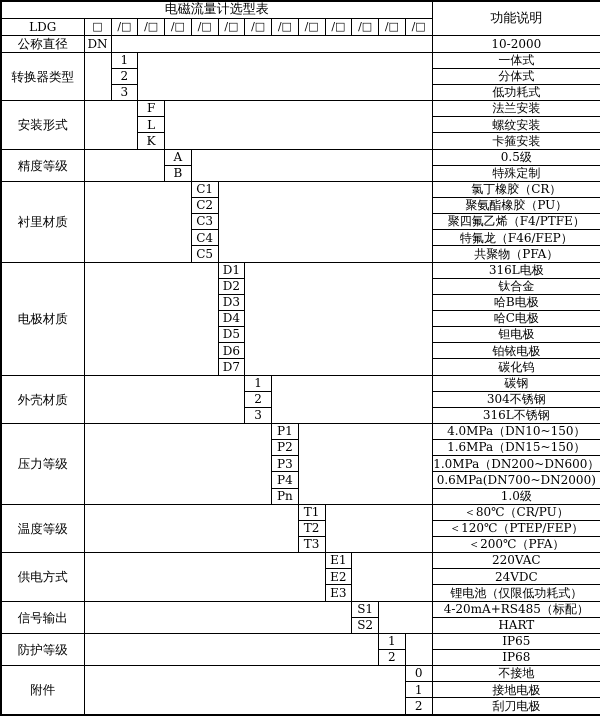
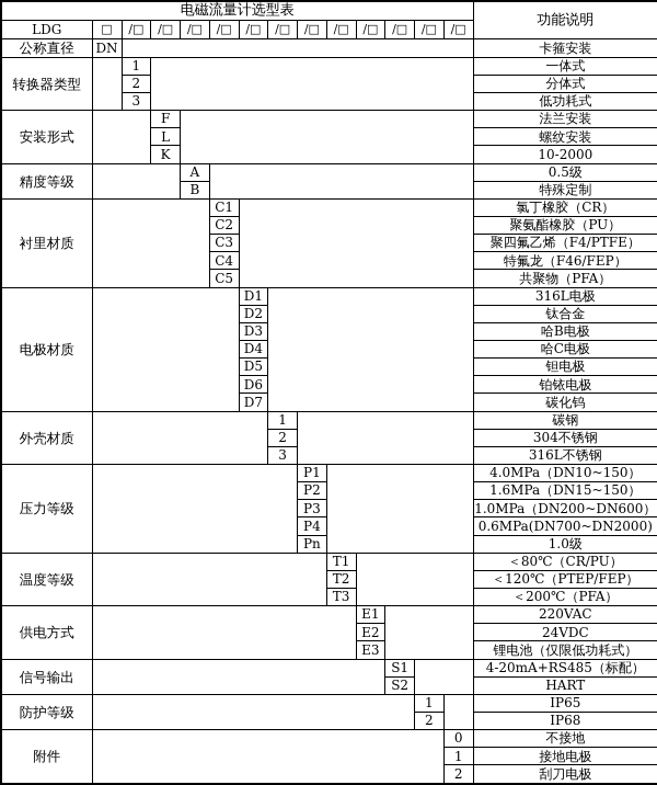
  电磁流量计选型表	功能说明
  LDG	□	/□	/□	/□	/□	/□	/□	/□	/□	/□	/□	/□	/□
- 公称直径	DN		10-2000
+ 公称直径	DN		卡箍安装
  转换器类型		1		一体式
  2	分体式
  3	低功耗式
  安装形式		F		法兰安装
  L	螺纹安装
- K	卡箍安装
+ K	10-2000
  精度等级		A		0.5级
  B	特殊定制
  衬里材质		C1		氯丁橡胶（CR）
  C2	聚氨酯橡胶（PU）
  C3	聚四氟乙烯（F4/PTFE）
  C4	特氟龙（F46/FEP）
  C5	共聚物（PFA）
  电极材质		D1		316L电极
  D2	钛合金
  D3	哈B电极
  D4	哈C电极
  D5	钽电极
  D6	铂铱电极
  D7	碳化钨
  外壳材质		1		碳钢
  2	304不锈钢
  3	316L不锈钢
  压力等级		P1		4.0MPa（DN10~150）
  P2	1.6MPa（DN15~150）
  P3	1.0MPa（DN200~DN600）
  P4	0.6MPa(DN700~DN2000)
  Pn	1.0级
  温度等级		T1		＜80℃（CR/PU）
  T2	＜120℃（PTEP/FEP）
  T3	＜200℃（PFA）
  供电方式		E1		220VAC
  E2	24VDC
  E3	锂电池（仅限低功耗式）
  信号输出		S1		4-20mA+RS485（标配）
  S2	HART
  防护等级		1		IP65
  2	IP68
  附件		0	不接地
  1	接地电极
  2	刮刀电极
